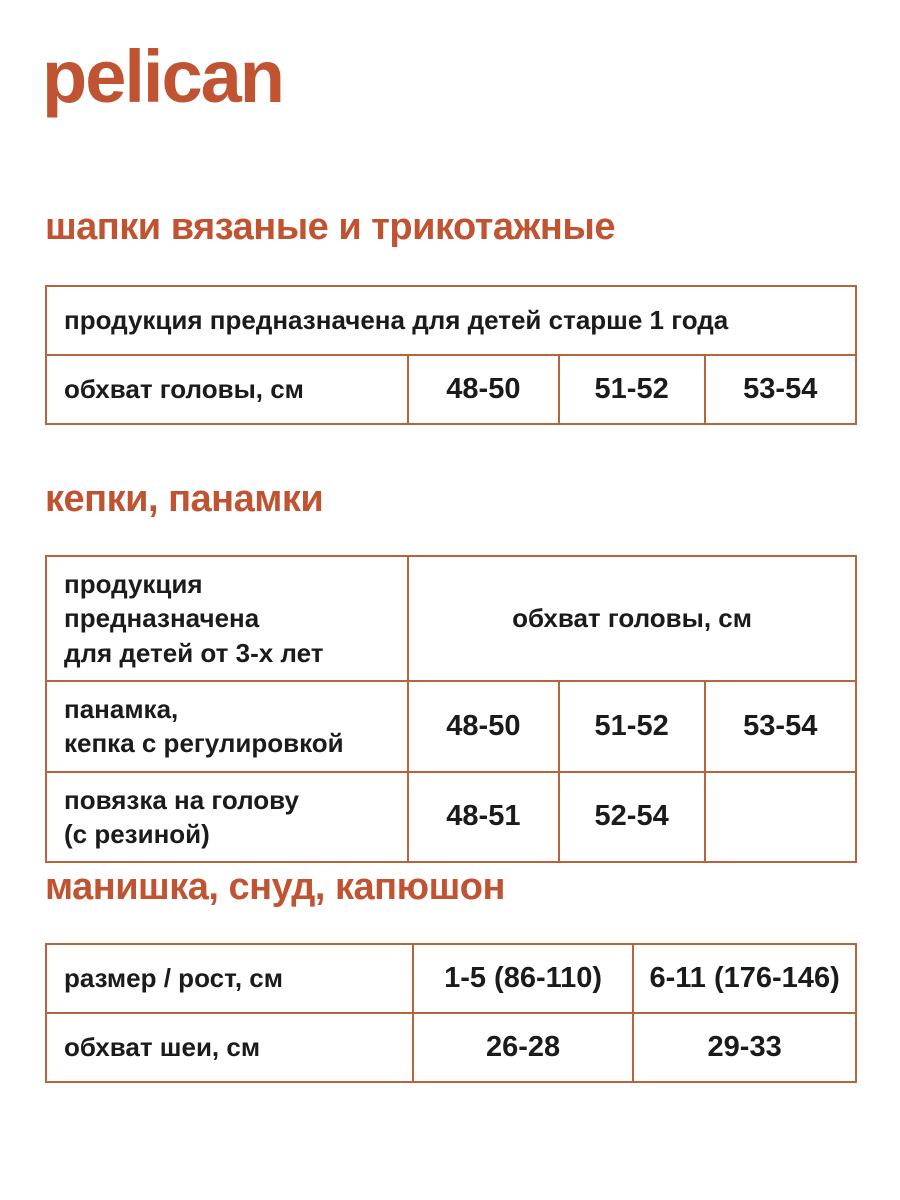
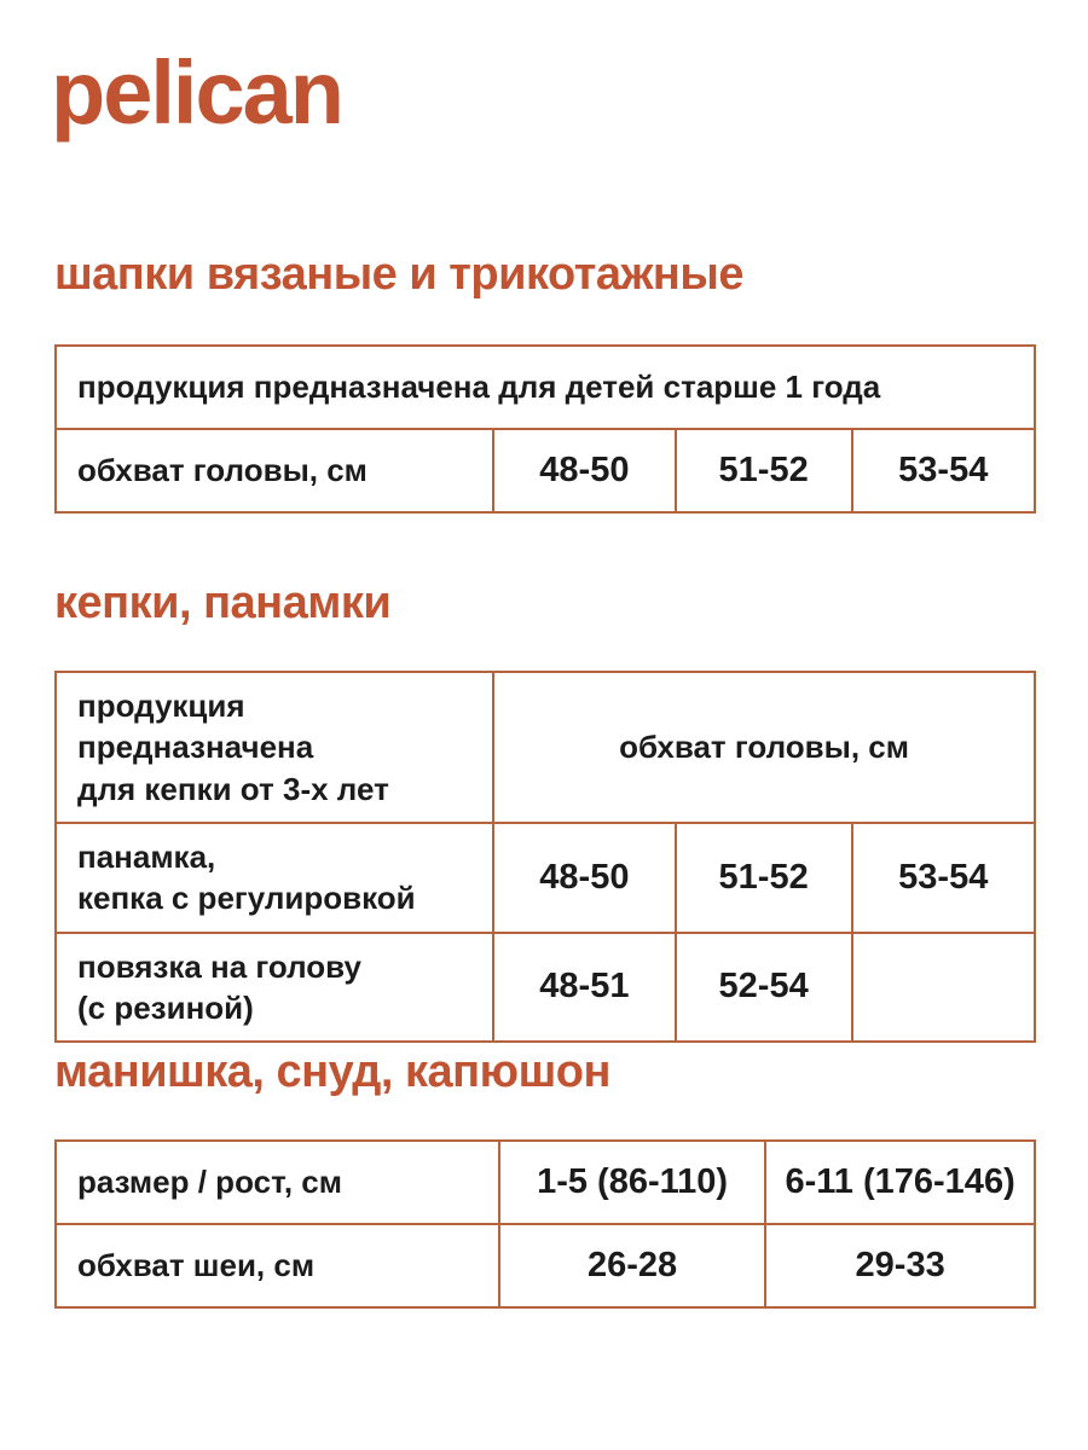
  pelican
  шапки вязаные и трикотажные
  продукция предназначена для детей старше 1 года
  обхват головы, см	48-50	51-52	53-54
  кепки, панамки
- продукция предназначена для детей от 3-х лет	обхват головы, см
+ продукция предназначена для кепки от 3-х лет	обхват головы, см
  панамка, кепка с регулировкой	48-50	51-52	53-54
  повязка на голову (с резиной)	48-51	52-54
  манишка, снуд, капюшон
  размер / рост, см	1-5 (86-110)	6-11 (176-146)
  обхват шеи, см	26-28	29-33
